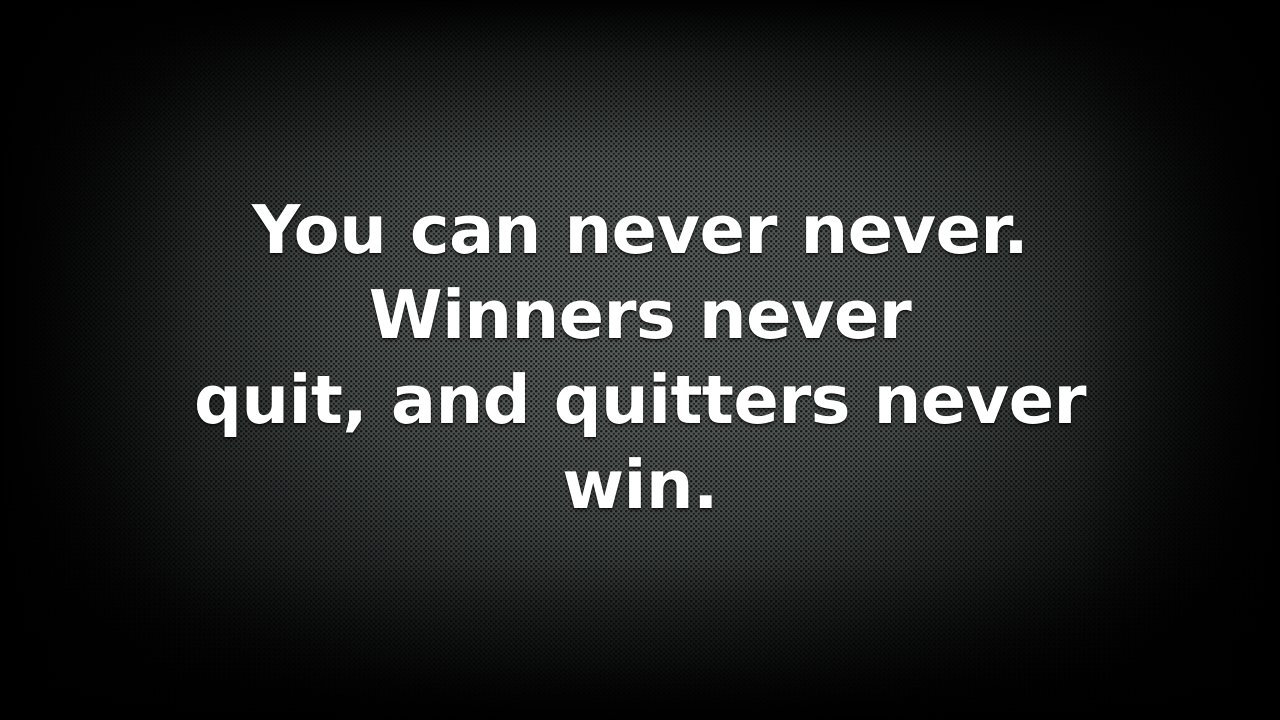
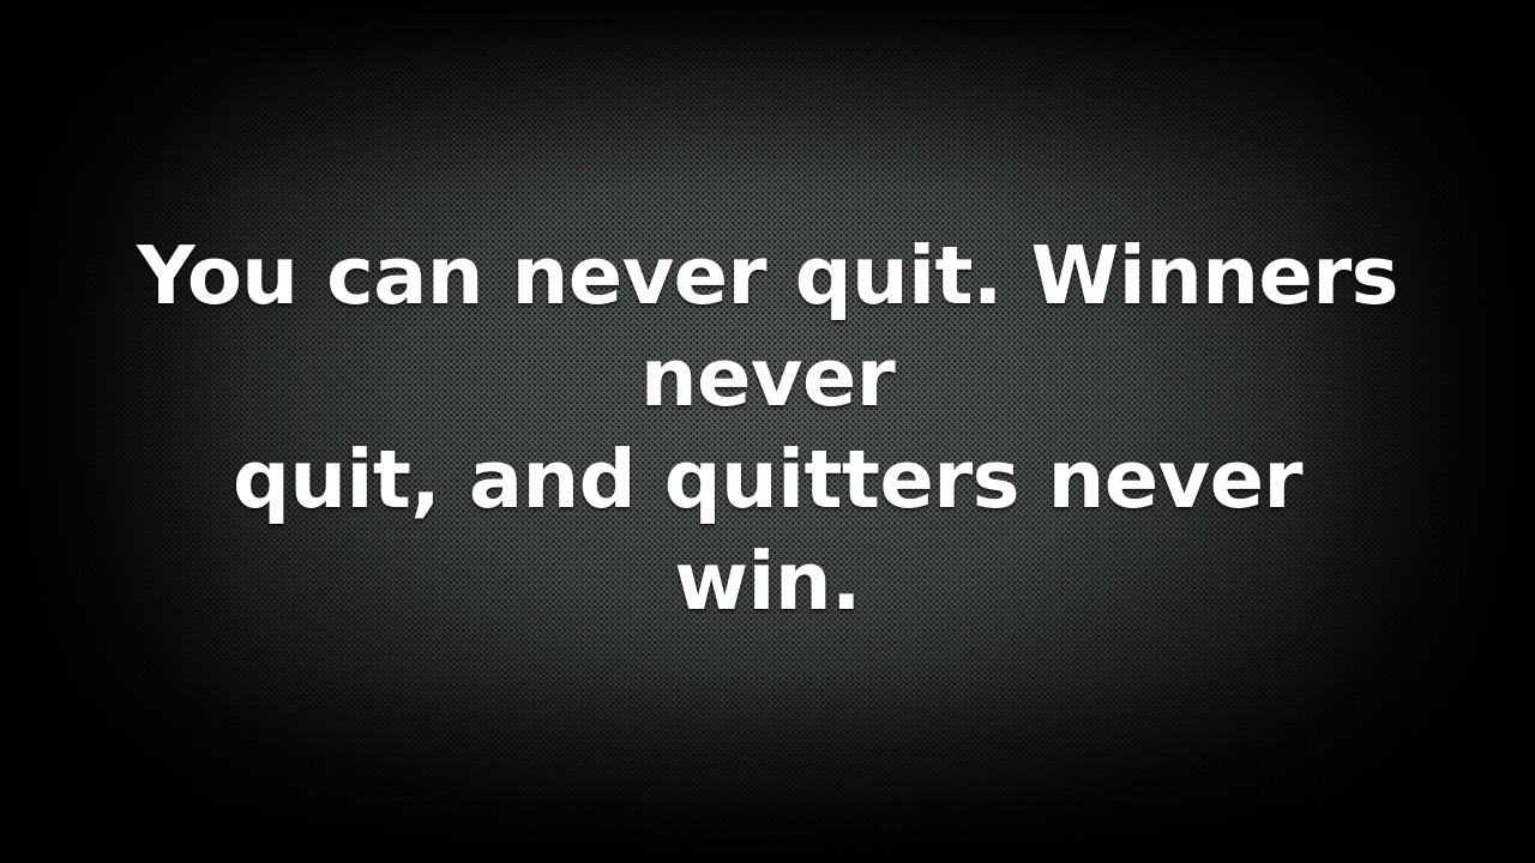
- You can never never. Winners never
+ You can never quit. Winners never
  quit, and quitters never win.
